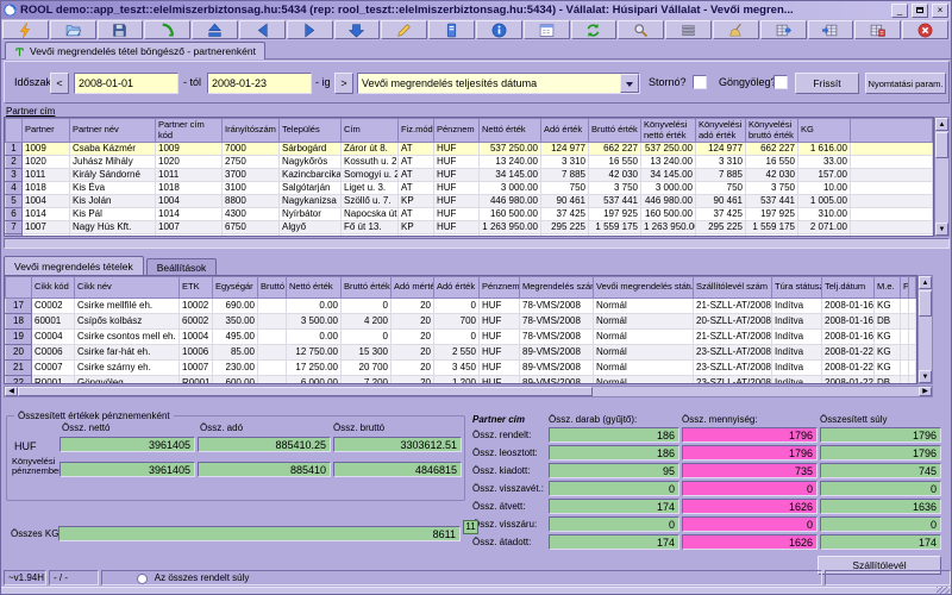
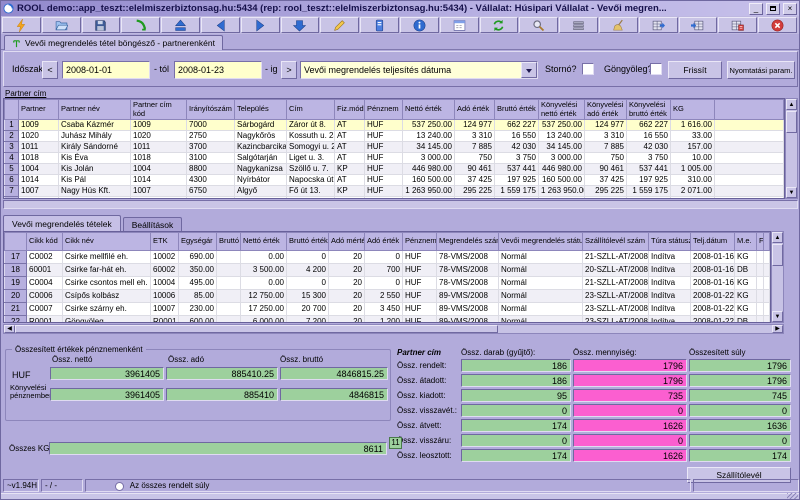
  ROOL demo::app_teszt::elelmiszerbiztonsag.hu:5434 (rep: rool_teszt::elelmiszerbiztonsag.hu:5434) - Vállalat: Húsipari Vállalat - Vevői megren...
  _
  ×
  Vevői megrendelés tétel böngésző - partnerenként
  Időszak
  <
  2008-01-01
  - tól
  2008-01-23
  - ig
  >
  Vevői megrendelés teljesítés dátuma
  Stornó?
  Göngyöleg
  Frissít
  Nyomtatási param.
  Partner cím
  	Partner	Partner név	Partner cím kód	Irányítószám	Település	Cím	Fiz.mód	Pénznem	Nettó érték	Adó érték	Bruttó érték	Könyvelési nettó érték	Könyvelési adó érték	Könyvelési bruttó érték	KG
  1	1009	Csaba Kázmér	1009	7000	Sárbogárd	Záror út 8.	AT	HUF	537 250.00	124 977	662 227	537 250.00	124 977	662 227	1 616.00
  2	1020	Juhász Mihály	1020	2750	Nagykőrös	Kossuth u. 2	AT	HUF	13 240.00	3 310	16 550	13 240.00	3 310	16 550	33.00
  3	1011	Király Sándorné	1011	3700	Kazincbarcika	Somogyi u. 2	AT	HUF	34 145.00	7 885	42 030	34 145.00	7 885	42 030	157.00
  4	1018	Kis Éva	1018	3100	Salgótarján	Liget u. 3.	AT	HUF	3 000.00	750	3 750	3 000.00	750	3 750	10.00
  5	1004	Kis Jolán	1004	8800	Nagykanizsa	Szöllő u. 7.	KP	HUF	446 980.00	90 461	537 441	446 980.00	90 461	537 441	1 005.00
  6	1014	Kis Pál	1014	4300	Nyírbátor	Napocska út	AT	HUF	160 500.00	37 425	197 925	160 500.00	37 425	197 925	310.00
  7	1007	Nagy Hús Kft.	1007	6750	Algyő	Fő út 13.	KP	HUF	1 263 950.00	295 225	1 559 175	1 263 950.0	295 225	1 559 175	2 071.00
  Vevői megrendelés tételek
  Beállítások
  	Cikk kód	Cikk név	ETK	Egységár	Bruttó	Nettó érték	Bruttó érték	Adó mérté	Adó érték	Pénznem	Megrendelés szá	Vevői megrendelés státu	Szállítólevél szám	Túra státus	Telj.dátum	M.e.	F
  17	C0002	Csirke mellfilé eh.	10002	690.00		0.00	0	20	0	HUF	78-VMS/2008	Normál	21-SZLL-AT/2008	Indítva	2008-01-16	KG
- 18	60001	Csípős kolbász	60002	350.00		3 500.00	4 200	20	700	HUF	78-VMS/2008	Normál	20-SZLL-AT/2008	Indítva	2008-01-16	DB
+ 18	60001	Csirke far-hát eh.	60002	350.00		3 500.00	4 200	20	700	HUF	78-VMS/2008	Normál	20-SZLL-AT/2008	Indítva	2008-01-16	DB
  19	C0004	Csirke csontos mell eh.	10004	495.00		0.00	0	20	0	HUF	78-VMS/2008	Normál	21-SZLL-AT/2008	Indítva	2008-01-16	KG
- 20	C0006	Csirke far-hát eh.	10006	85.00		12 750.00	15 300	20	2 550	HUF	89-VMS/2008	Normál	23-SZLL-AT/2008	Indítva	2008-01-22	KG
+ 20	C0006	Csípős kolbász	10006	85.00		12 750.00	15 300	20	2 550	HUF	89-VMS/2008	Normál	23-SZLL-AT/2008	Indítva	2008-01-22	KG
  21	C0007	Csirke szárny eh.	10007	230.00		17 250.00	20 700	20	3 450	HUF	89-VMS/2008	Normál	23-SZLL-AT/2008	Indítva	2008-01-22	KG
  22	R0001	Göngyöleg	R0001	600.00		6 000.00	7 200	20	1 200	HUF	89-VMS/2008	Normál	23-SZLL-AT/2008	Indítva	2008-01-22	DB
  Összesített értékek pénznemenként
  Össz. nettó
  Össz. adó
  Össz. bruttó
  HUF
  3961405
  885410.25
- 3303612.51
+ 4846815.25
  Könyvelési pénznembe
  3961405
  885410
  4846815
  Összes KG
  8611
  Partner cím
  Össz. darab (gyűjtő):
  Össz. mennyiség:
  Összesített súly
  Össz. rendelt:
  186
  1796
  1796
- Össz. leosztott:
+ Össz. átadott:
  186
  1796
  1796
  Össz. kiadott:
  95
  735
  745
  Össz. visszavét.:
  0
  0
  0
  Össz. átvett:
  174
  1626
  1636
  ssz. visszáru:
  0
  0
  0
- Össz. átadott:
+ Össz. leosztott:
  174
  1626
  174
  11
  Szállítólevél
  ~v1.94H
  - / -
  Az összes rendelt súly
